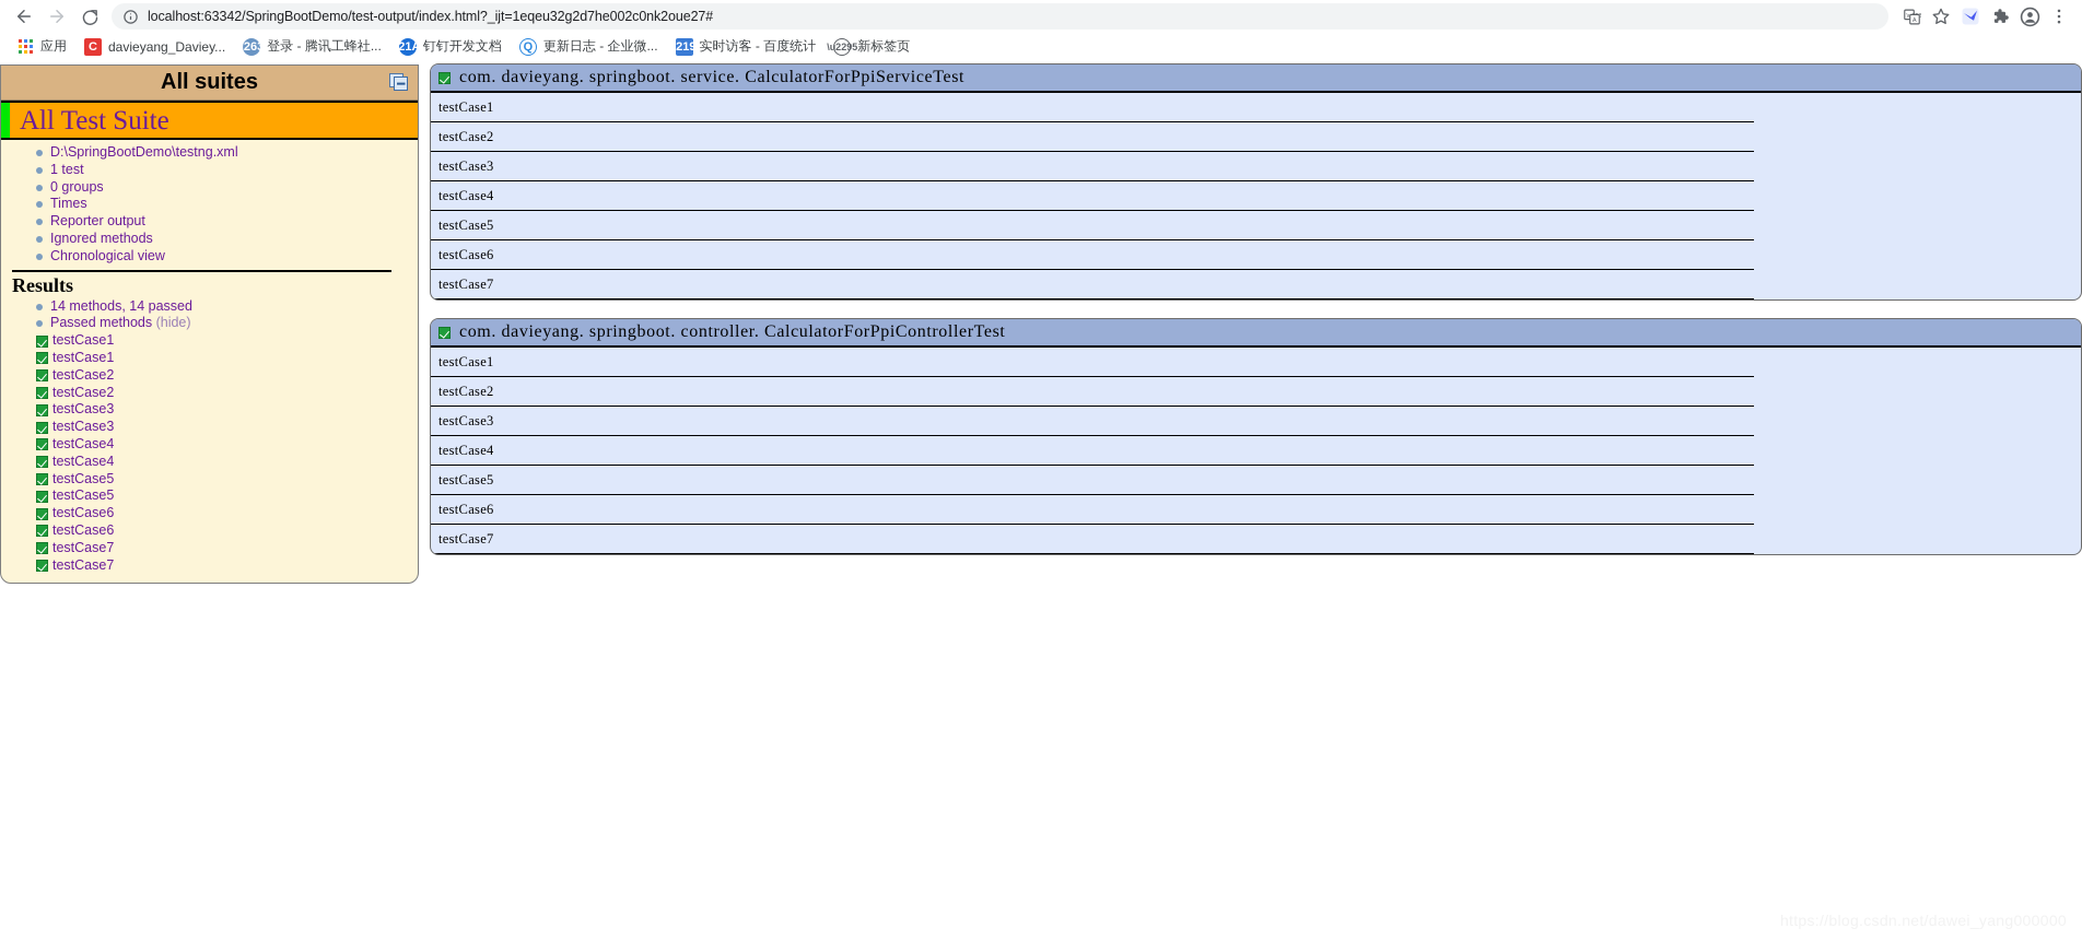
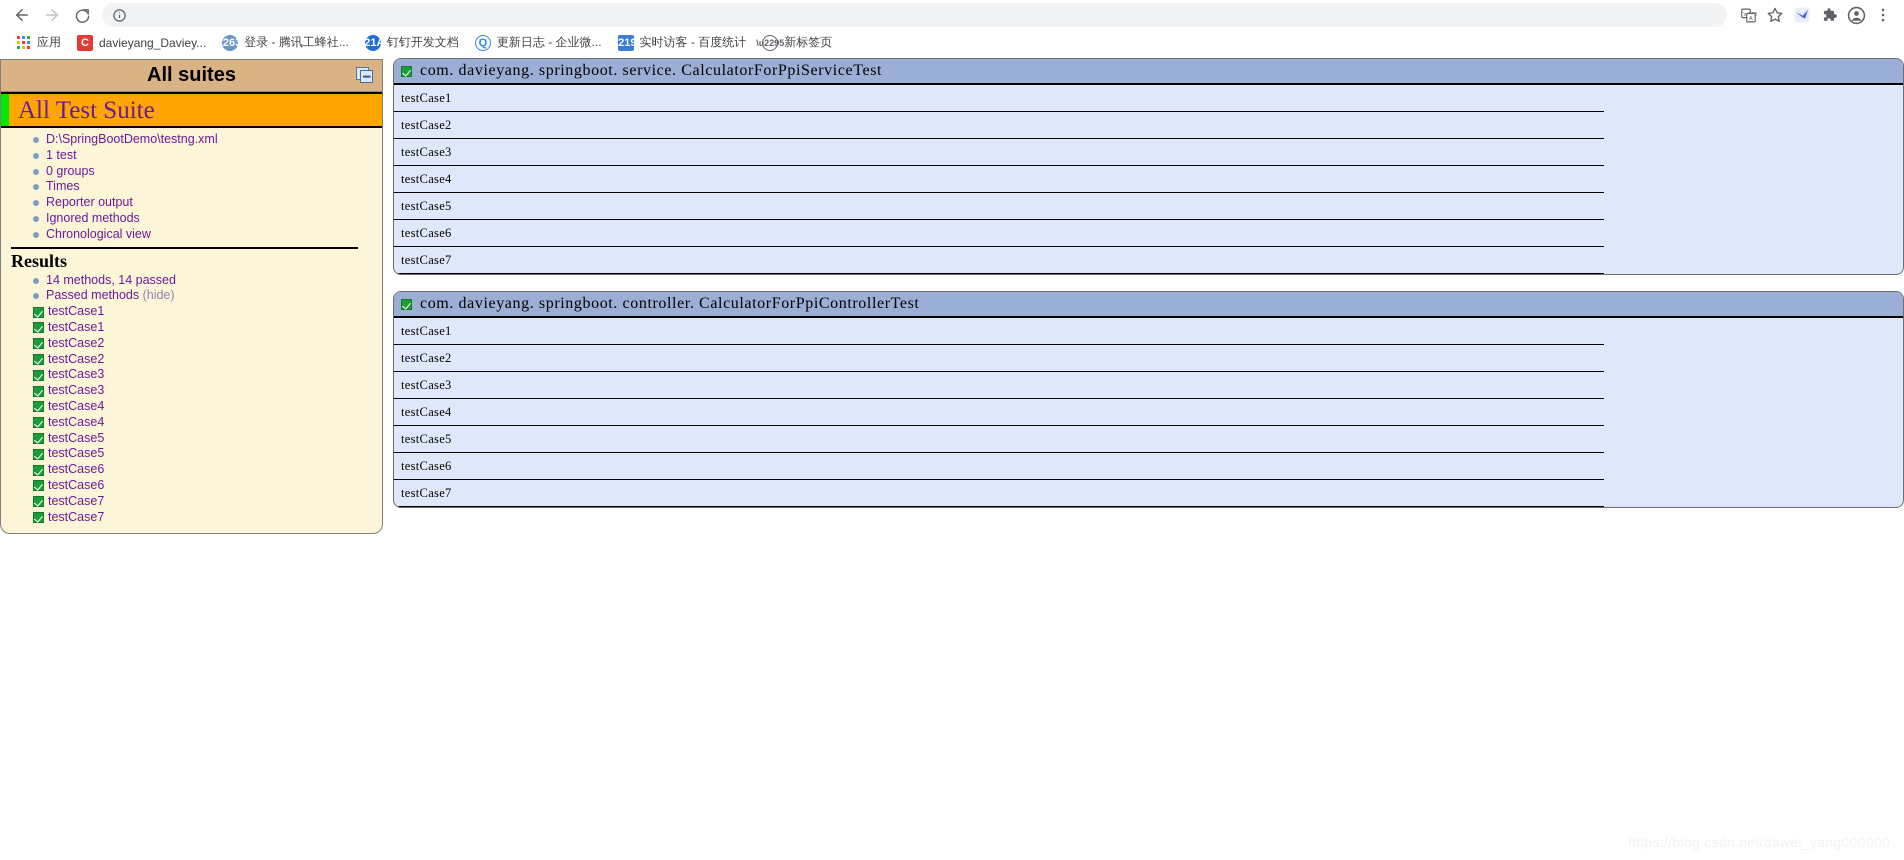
- localhost:63342/SpringBootDemo/test-output/index.html?_ijt=1eqeu32g2d7he002c0nk2oue27#
  应用
  C
  davieyang_Daviey...
  \u263
  登录 - 腾讯工蜂社...
  \u21A
  钉钉开发文档
  Q
  更新日志 - 企业微...
  \u219
  实时访客 - 百度统计
  \u2295
  新标签页
  All suites
  All Test Suite
  D:\SpringBootDemo\testng.xml
  1 test
  0 groups
  Times
  Reporter output
  Ignored methods
  Chronological view
  Results
  14 methods, 14 passed
  Passed methods (hide)
  testCase1
  testCase1
  testCase2
  testCase2
  testCase3
  testCase3
  testCase4
  testCase4
  testCase5
  testCase5
  testCase6
  testCase6
  testCase7
  testCase7
  com. davieyang. springboot. service. CalculatorForPpiServiceTest
  testCase1
  testCase2
  testCase3
  testCase4
  testCase5
  testCase6
  testCase7
  com. davieyang. springboot. controller. CalculatorForPpiControllerTest
  testCase1
  testCase2
  testCase3
  testCase4
  testCase5
  testCase6
  testCase7
